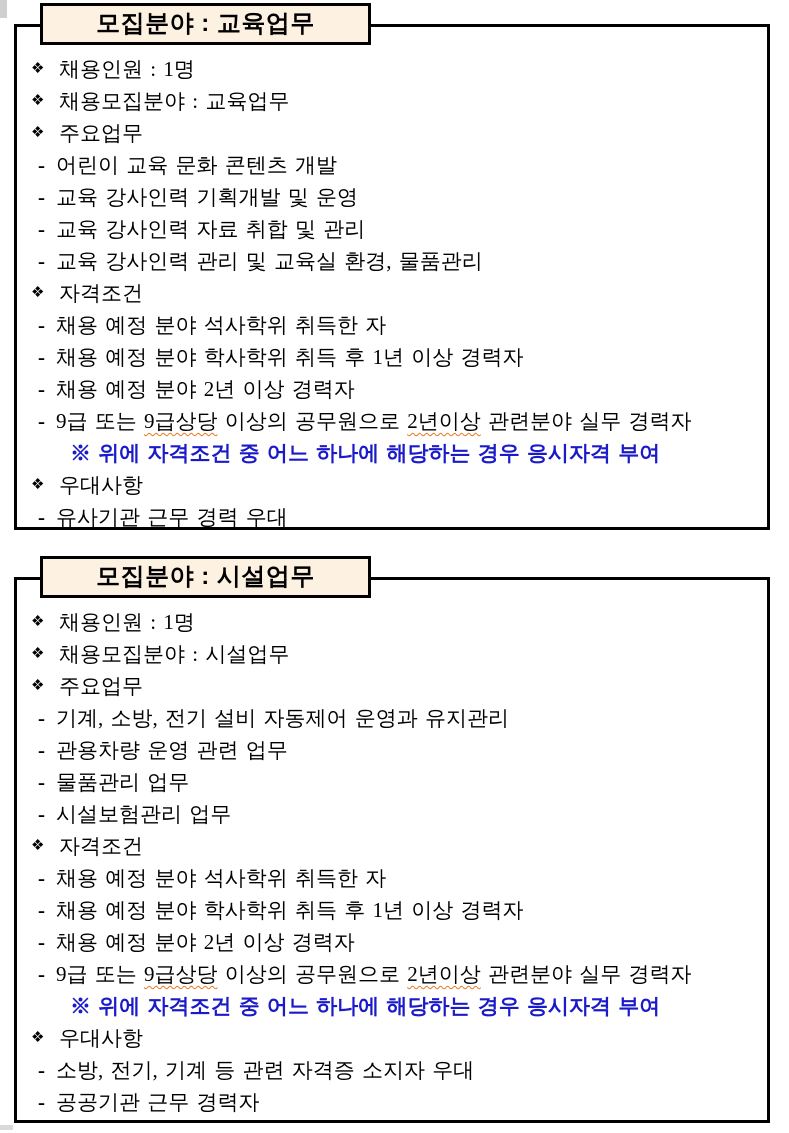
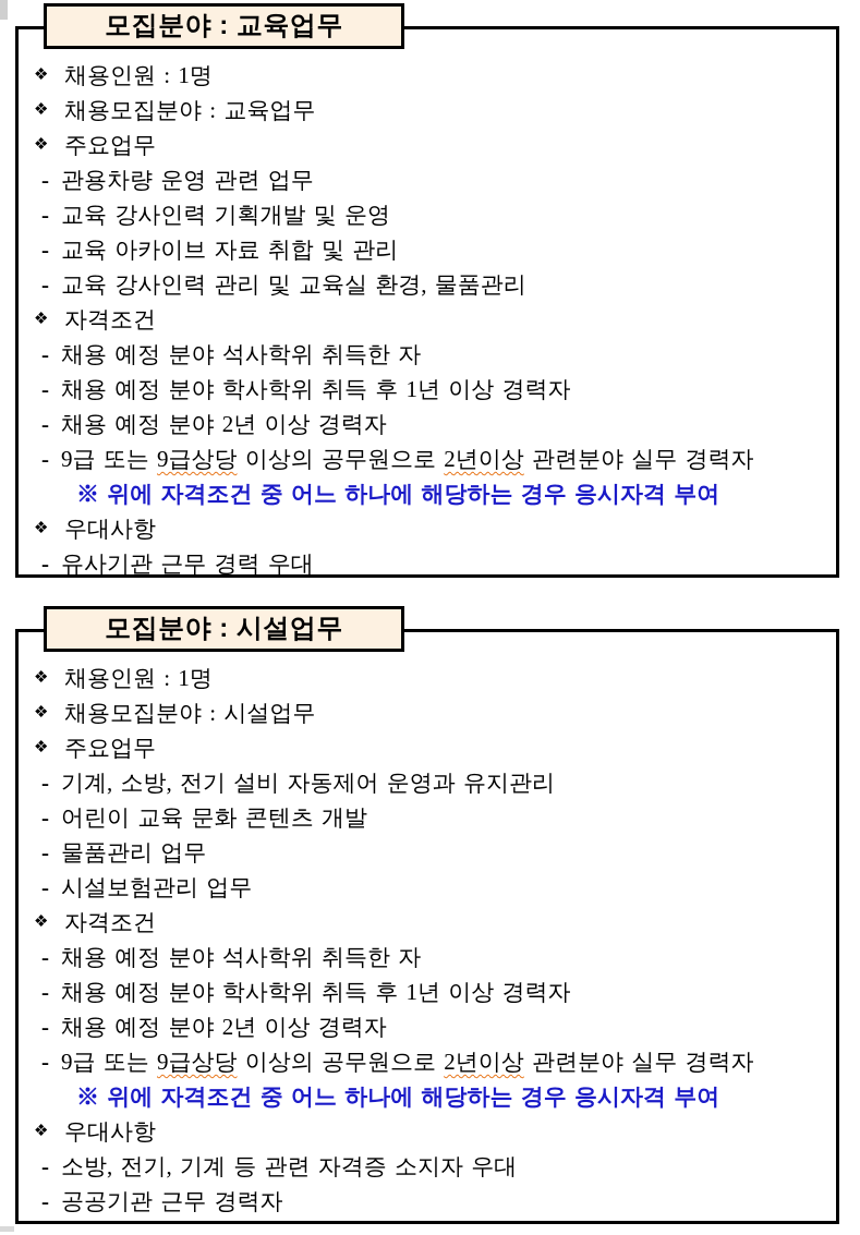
  모집분야 : 교육업무
  ❖
  채용인원 : 1명
  ❖
  채용모집분야 : 교육업무
  ❖
  주요업무
  -
- 어린이 교육 문화 콘텐츠 개발
+ 관용차량 운영 관련 업무
  -
  교육 강사인력 기획개발 및 운영
  -
- 교육 강사인력 자료 취합 및 관리
+ 교육 아카이브 자료 취합 및 관리
  -
  교육 강사인력 관리 및 교육실 환경, 물품관리
  ❖
  자격조건
  -
  채용 예정 분야 석사학위 취득한 자
  -
  채용 예정 분야 학사학위 취득 후 1년 이상 경력자
  -
  채용 예정 분야 2년 이상 경력자
  -
  9급 또는 9급상당 이상의 공무원으로 2년이상 관련분야 실무 경력자
  ※ 위에 자격조건 중 어느 하나에 해당하는 경우 응시자격 부여
  ❖
  우대사항
  -
  유사기관 근무 경력 우대
  모집분야 : 시설업무
  ❖
  채용인원 : 1명
  ❖
  채용모집분야 : 시설업무
  ❖
  주요업무
  -
  기계, 소방, 전기 설비 자동제어 운영과 유지관리
  -
- 관용차량 운영 관련 업무
+ 어린이 교육 문화 콘텐츠 개발
  -
  물품관리 업무
  -
  시설보험관리 업무
  ❖
  자격조건
  -
  채용 예정 분야 석사학위 취득한 자
  -
  채용 예정 분야 학사학위 취득 후 1년 이상 경력자
  -
  채용 예정 분야 2년 이상 경력자
  -
  9급 또는 9급상당 이상의 공무원으로 2년이상 관련분야 실무 경력자
  ※ 위에 자격조건 중 어느 하나에 해당하는 경우 응시자격 부여
  ❖
  우대사항
  -
  소방, 전기, 기계 등 관련 자격증 소지자 우대
  -
  공공기관 근무 경력자
